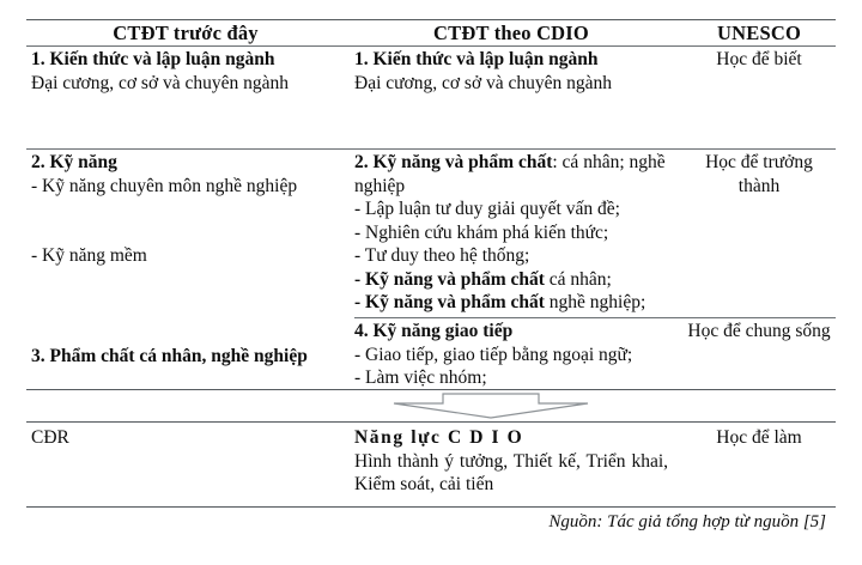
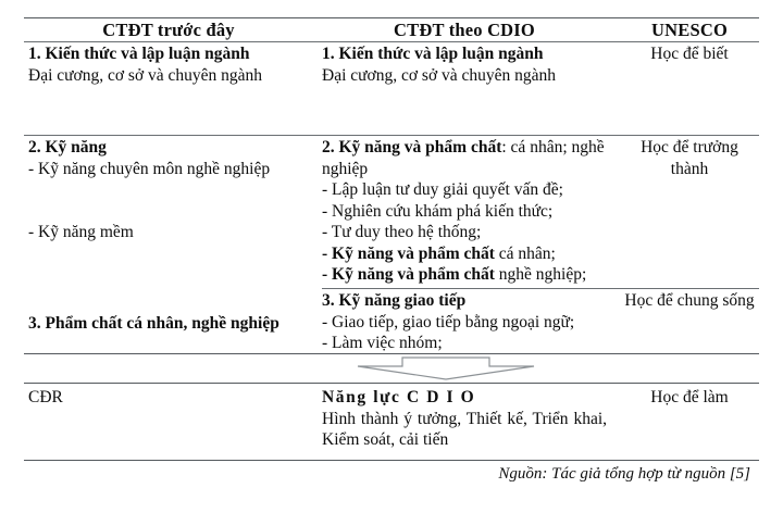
  CTĐT trước đây
  CTĐT theo CDIO
  UNESCO
  1. Kiến thức và lập luận ngành
  Đại cương, cơ sở và chuyên ngành
  1. Kiến thức và lập luận ngành
  Đại cương, cơ sở và chuyên ngành
  Học để biết
  2. Kỹ năng
  - Kỹ năng chuyên môn nghề nghiệp
  - Kỹ năng mềm
  2. Kỹ năng và phẩm chất: cá nhân; nghề nghiệp
  - Lập luận tư duy giải quyết vấn đề;
  - Nghiên cứu khám phá kiến thức;
  - Tư duy theo hệ thống;
  - Kỹ năng và phẩm chất cá nhân;
  - Kỹ năng và phẩm chất nghề nghiệp;
  Học để trưởng thành
  3. Phẩm chất cá nhân, nghề nghiệp
- 4. Kỹ năng giao tiếp
+ 3. Kỹ năng giao tiếp
  - Giao tiếp, giao tiếp bằng ngoại ngữ;
  - Làm việc nhóm;
  Học để chung sống
  CĐR
  Năng lực C D I O
  Hình thành ý tưởng, Thiết kế, Triển khai, Kiểm soát, cải tiến
  Học để làm
  Nguồn: Tác giả tổng hợp từ nguồn [5]
